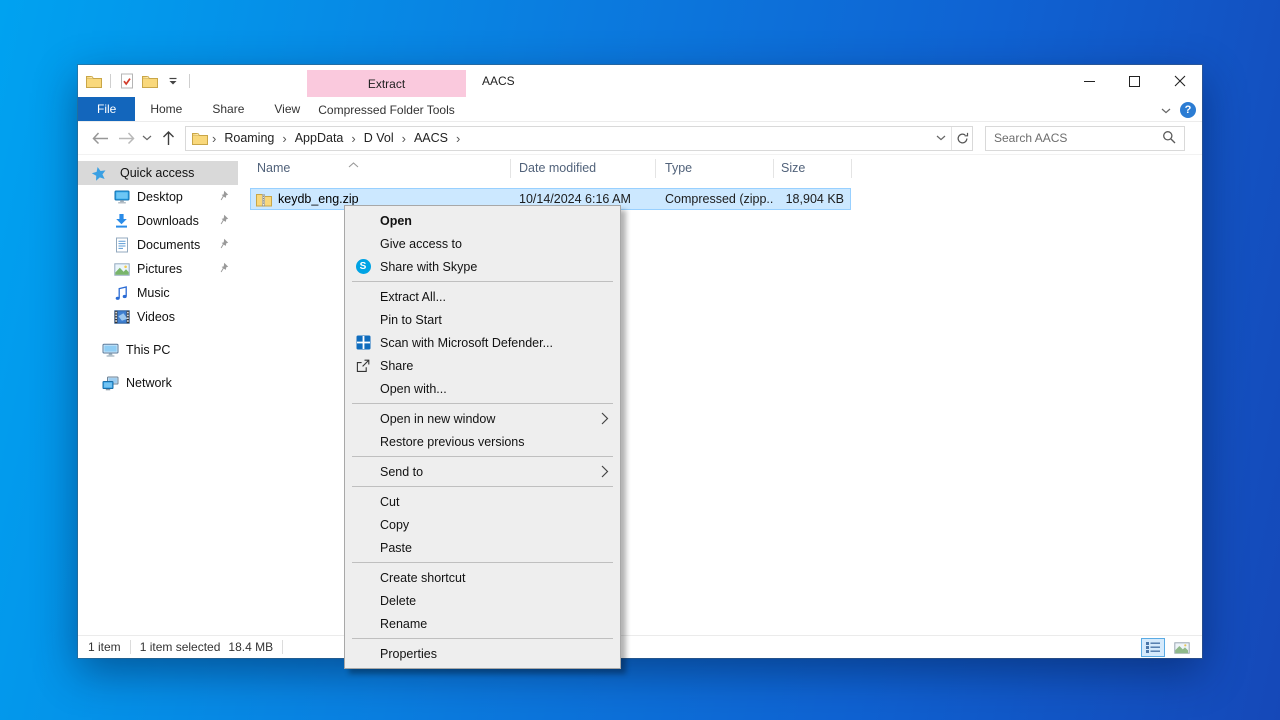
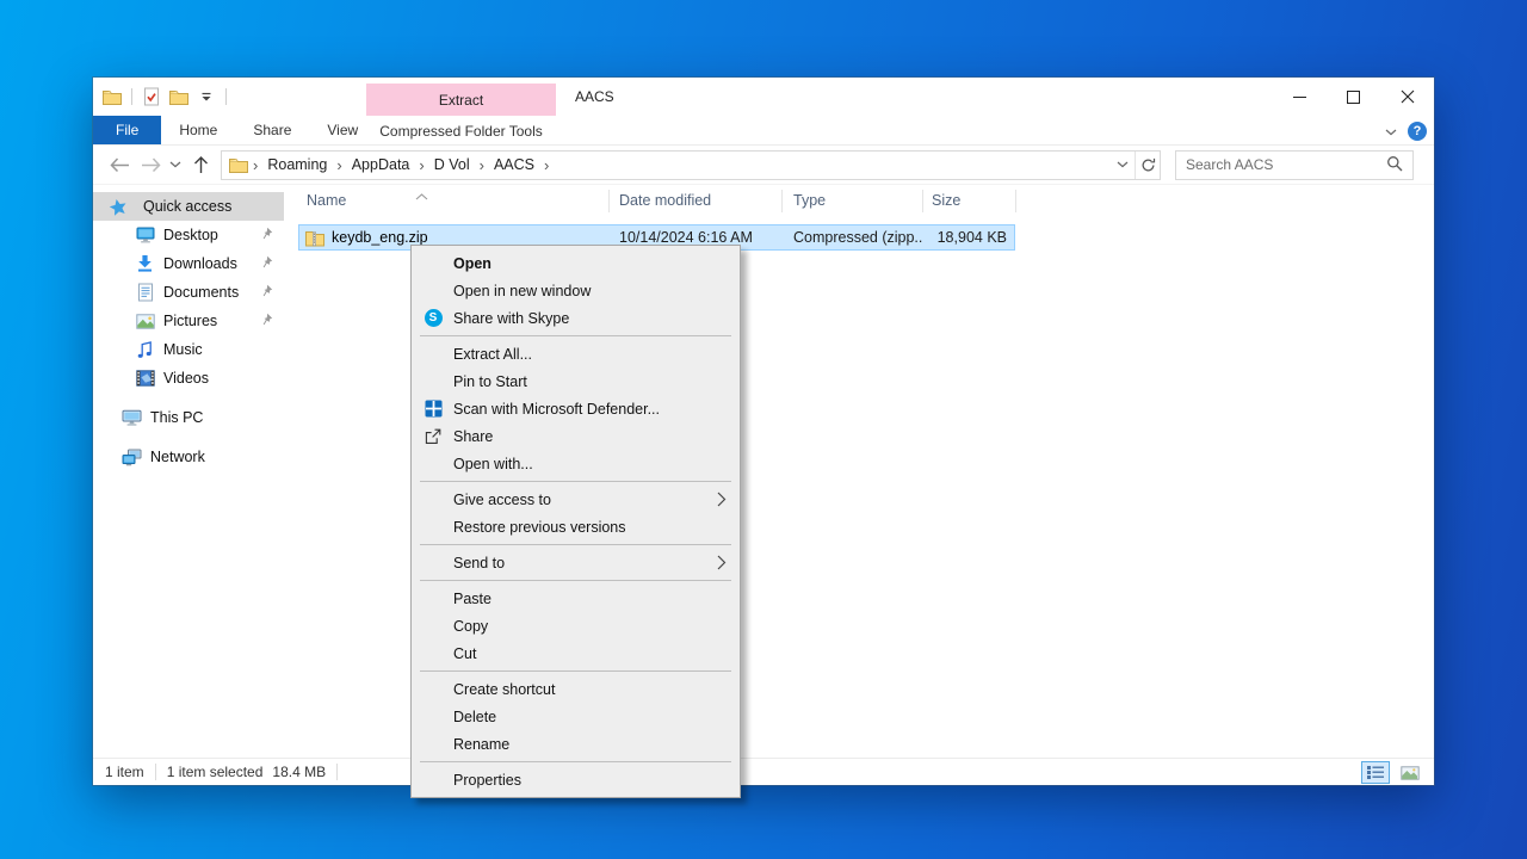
  Extract
  AACS
  ?
  File
  Home
  Share
  View
  Compressed Folder Tools
  ›
  Roaming
  ›
  AppData
  ›
  D Vol
  ›
  AACS
  ›
  Search AACS
  Quick access
  Desktop
  Downloads
  Documents
  Pictures
  Music
  Videos
  This PC
  Network
  Name
  Date modified
  Type
  Size
  keydb_eng.zip
  10/14/2024 6:16 AM
  Compressed (zipp..
  18,904 KB
  1 item
  1 item selected
  18.4 MB
  Open
- Give access to
+ Open in new window
  S
  Share with Skype
  Extract All...
  Pin to Start
  Scan with Microsoft Defender...
  Share
  Open with...
- Open in new window
+ Give access to
  Restore previous versions
  Send to
- Cut
+ Paste
  Copy
- Paste
+ Cut
  Create shortcut
  Delete
  Rename
  Properties
